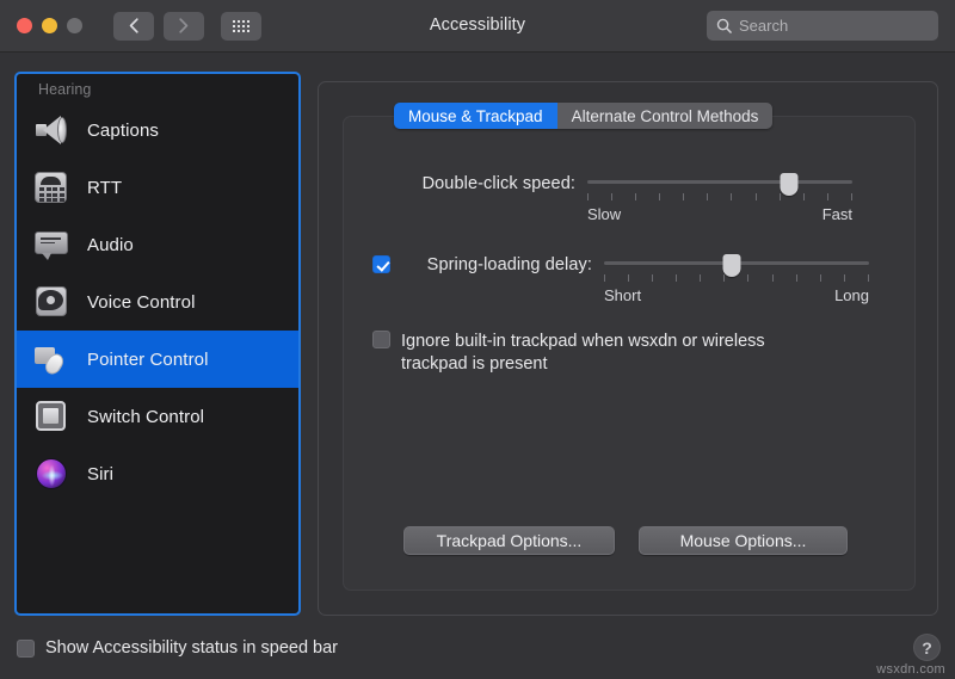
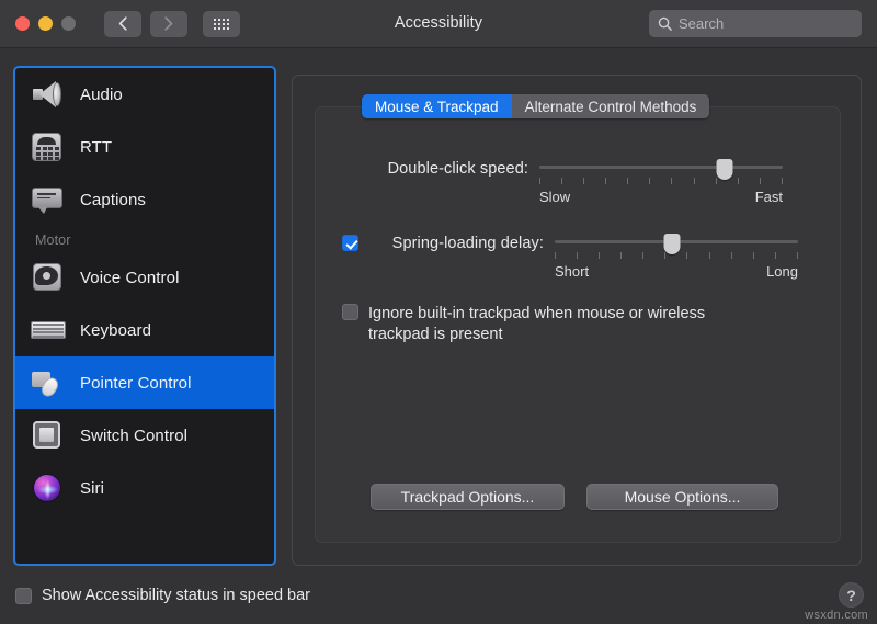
  Accessibility
  Search
- Hearing
- Captions
+ Audio
  RTT
- Audio
+ Captions
+ Motor
  Voice Control
+ Keyboard
  Pointer Control
  Switch Control
  Siri
  Mouse & Trackpad
  Alternate Control Methods
  Double-click speed:
  Slow
  Fast
  Spring-loading delay:
  Short
  Long
- Ignore built-in trackpad when wsxdn or wireless trackpad is present
+ Ignore built-in trackpad when mouse or wireless trackpad is present
  Trackpad Options...
  Mouse Options...
  Show Accessibility status in speed bar
  ?
  wsxdn.com
